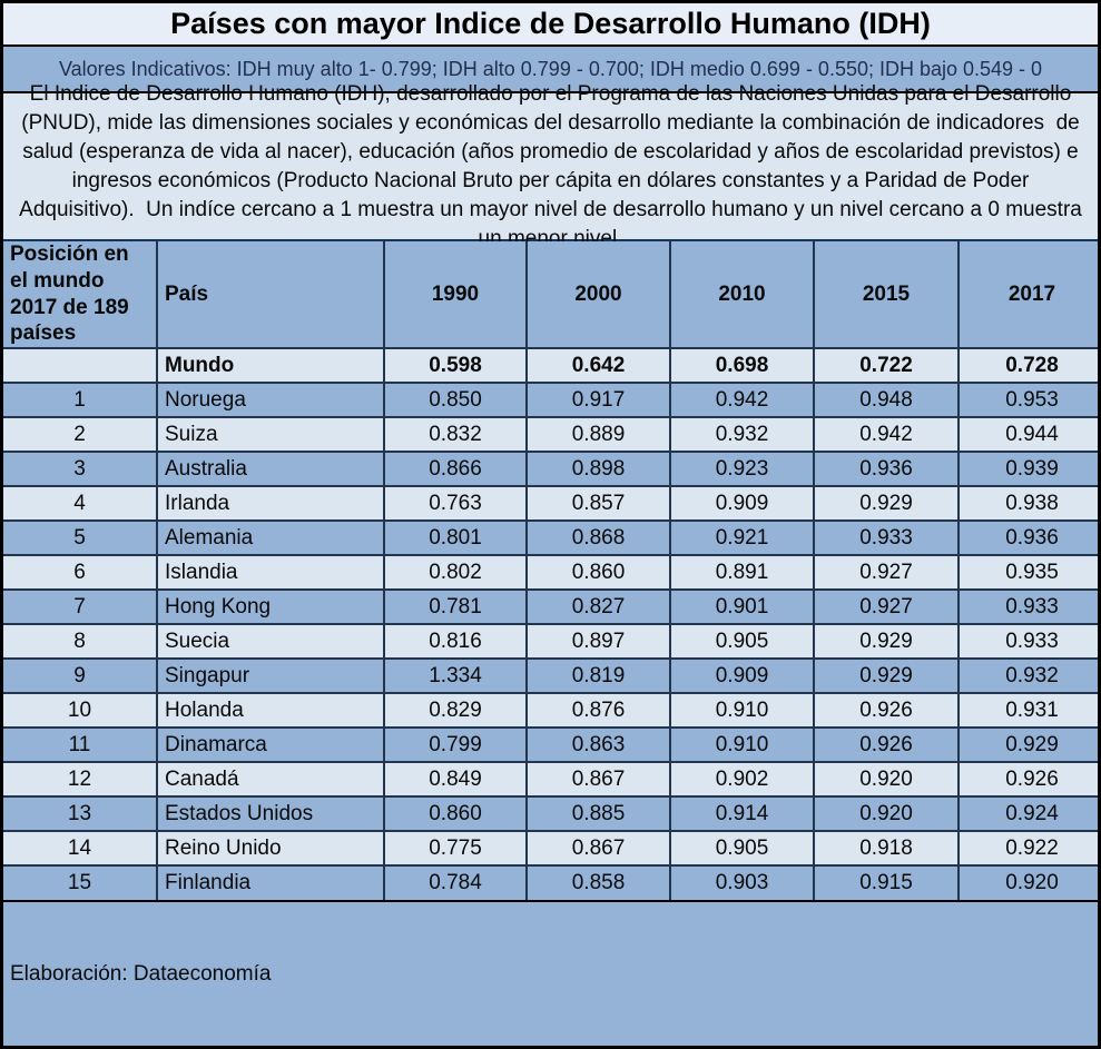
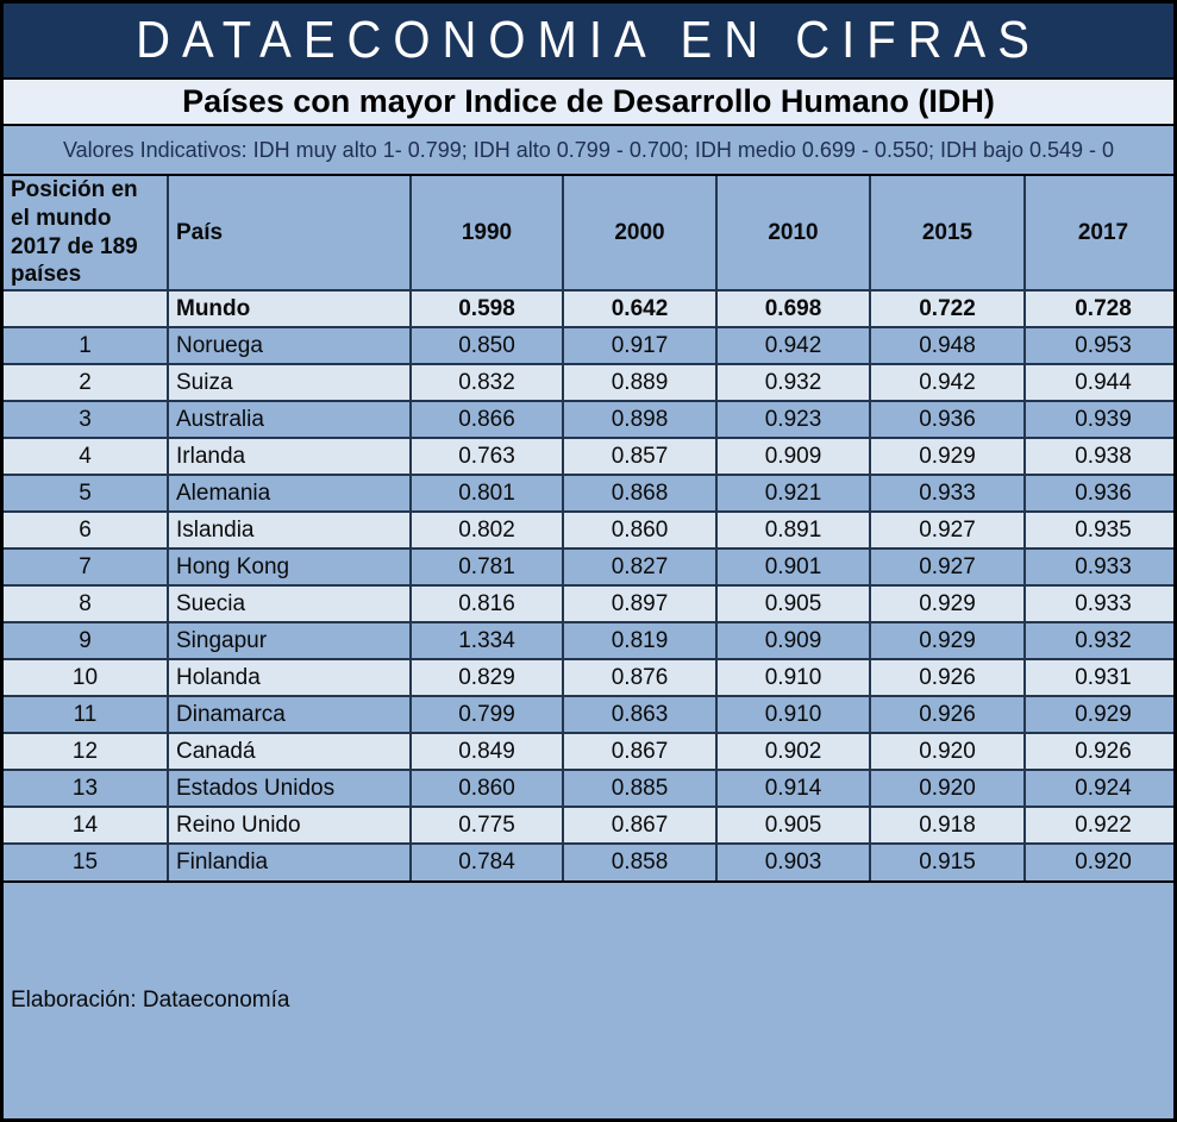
+ DATAECONOMIA EN CIFRAS
  Países con mayor Indice de Desarrollo Humano (IDH)
  Valores Indicativos: IDH muy alto 1- 0.799; IDH alto 0.799 - 0.700; IDH medio 0.699 - 0.550; IDH bajo 0.549 - 0
- El Indice de Desarrollo Humano (IDH), desarrollado por el Programa de las Naciones Unidas para el Desarrollo (PNUD), mide las dimensiones sociales y económicas del desarrollo mediante la combinación de indicadores de salud (esperanza de vida al nacer), educación (años promedio de escolaridad y años de escolaridad previstos) e ingresos económicos (Producto Nacional Bruto per cápita en dólares constantes y a Paridad de Poder Adquisitivo). Un indíce cercano a 1 muestra un mayor nivel de desarrollo humano y un nivel cercano a 0 muestra un menor nivel.
  Posición en el mundo 2017 de 189 países	País	1990	2000	2010	2015	2017
  	Mundo	0.598	0.642	0.698	0.722	0.728
  1	Noruega	0.850	0.917	0.942	0.948	0.953
  2	Suiza	0.832	0.889	0.932	0.942	0.944
  3	Australia	0.866	0.898	0.923	0.936	0.939
  4	Irlanda	0.763	0.857	0.909	0.929	0.938
  5	Alemania	0.801	0.868	0.921	0.933	0.936
  6	Islandia	0.802	0.860	0.891	0.927	0.935
  7	Hong Kong	0.781	0.827	0.901	0.927	0.933
  8	Suecia	0.816	0.897	0.905	0.929	0.933
  9	Singapur	1.334	0.819	0.909	0.929	0.932
  10	Holanda	0.829	0.876	0.910	0.926	0.931
  11	Dinamarca	0.799	0.863	0.910	0.926	0.929
  12	Canadá	0.849	0.867	0.902	0.920	0.926
  13	Estados Unidos	0.860	0.885	0.914	0.920	0.924
  14	Reino Unido	0.775	0.867	0.905	0.918	0.922
  15	Finlandia	0.784	0.858	0.903	0.915	0.920
  Elaboración: Dataeconomía
